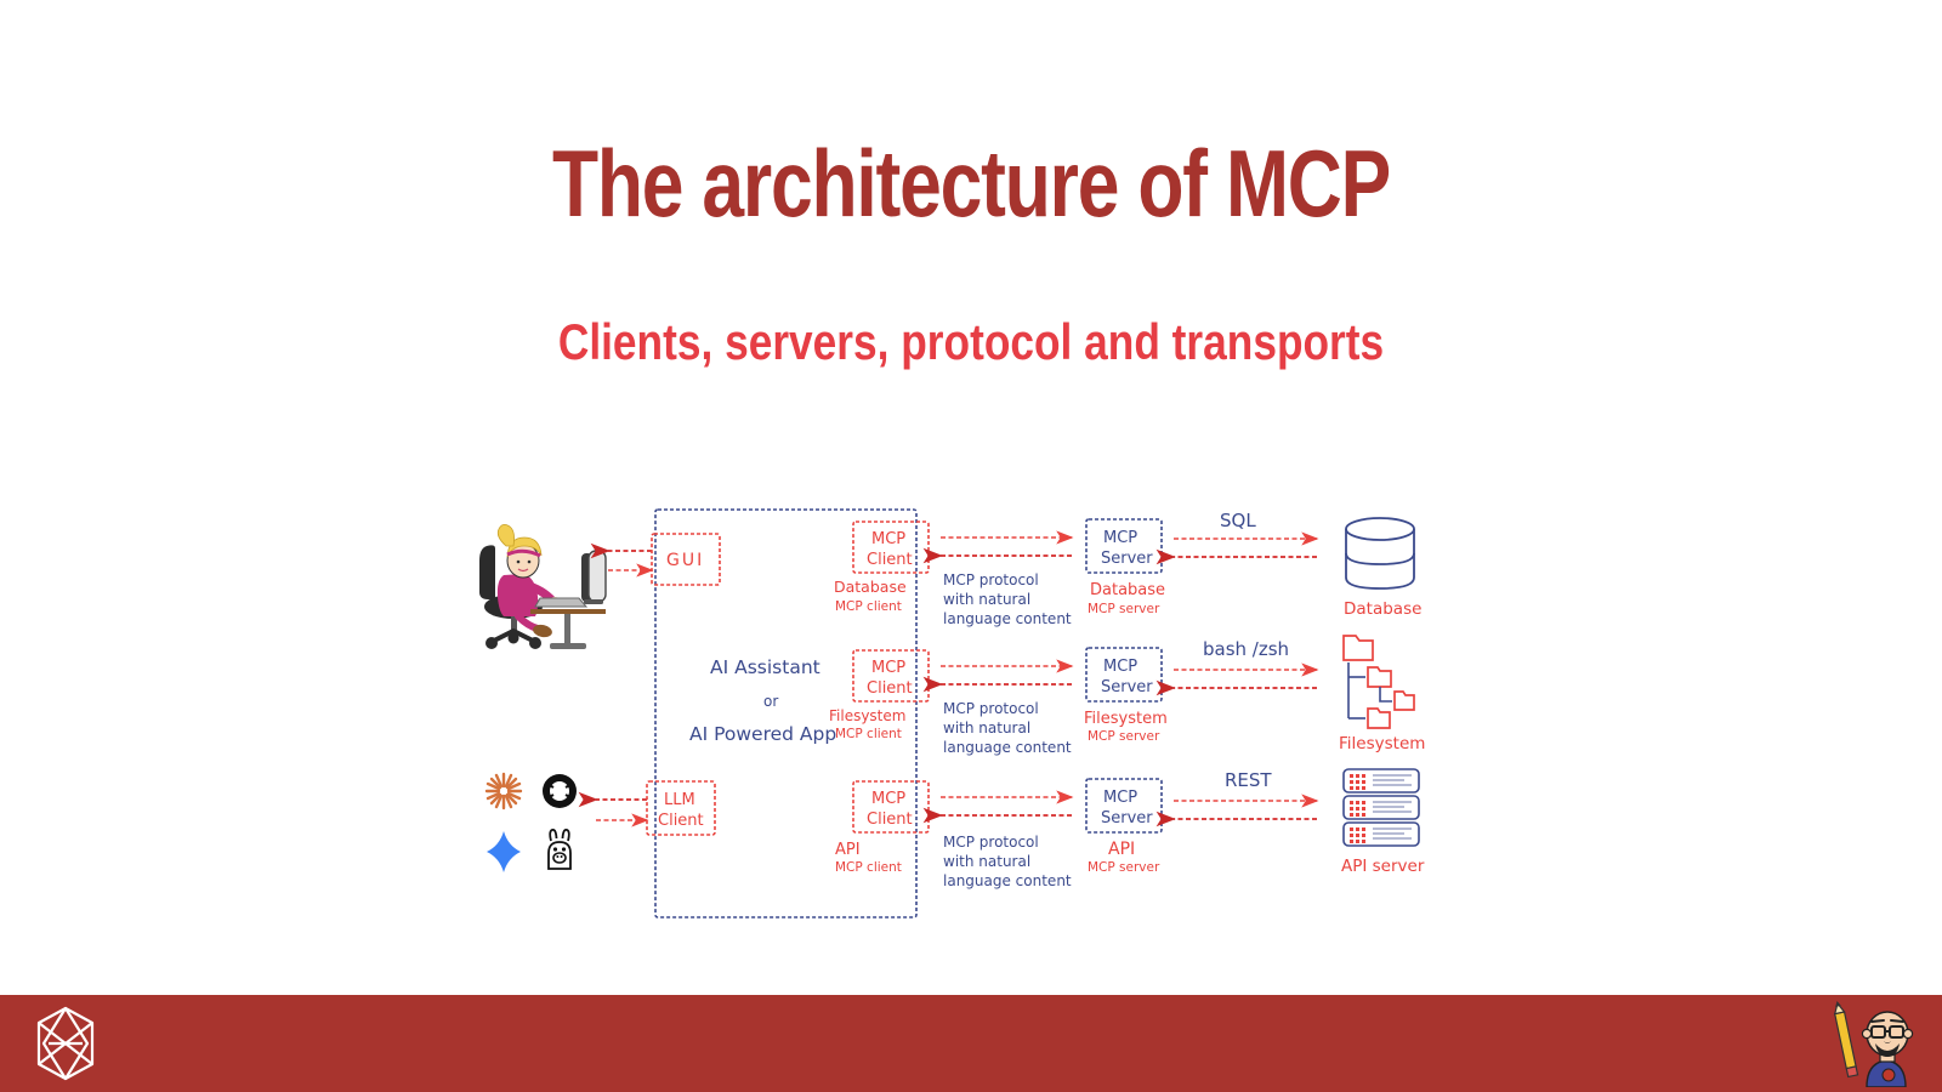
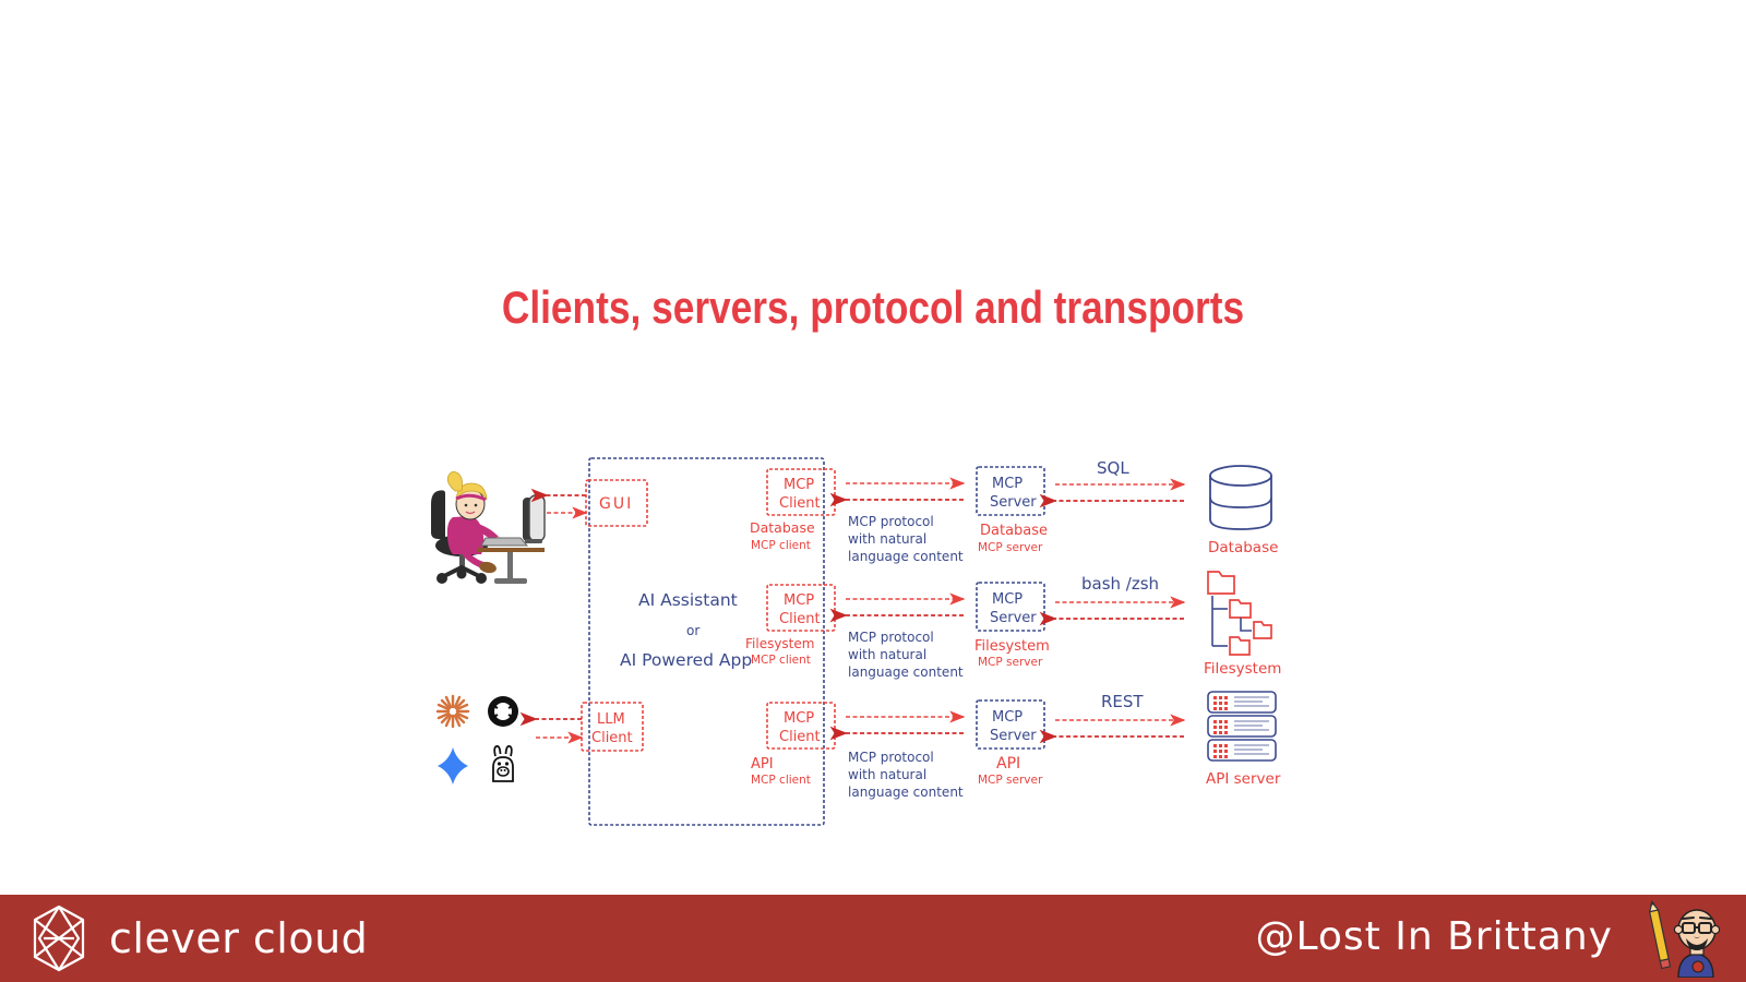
- The architecture of MCP
  Clients, servers, protocol and transports
  AI Assistant
  or
  AI Powered App
  GUI
  LLM
  Client
  MCP
  Client
  Database
  MCP client
  MCP protocol
  with natural
  language content
  MCP
  Server
  Database
  MCP server
  SQL
  Database
  MCP
  Client
  Filesystem
  MCP client
  MCP protocol
  with natural
  language content
  MCP
  Server
  Filesystem
  MCP server
  bash /zsh
  Filesystem
  MCP
  Client
  API
  MCP client
  MCP protocol
  with natural
  language content
  MCP
  Server
  API
  MCP server
  REST
  API server
+ clever cloud
+ @Lost In Brittany
